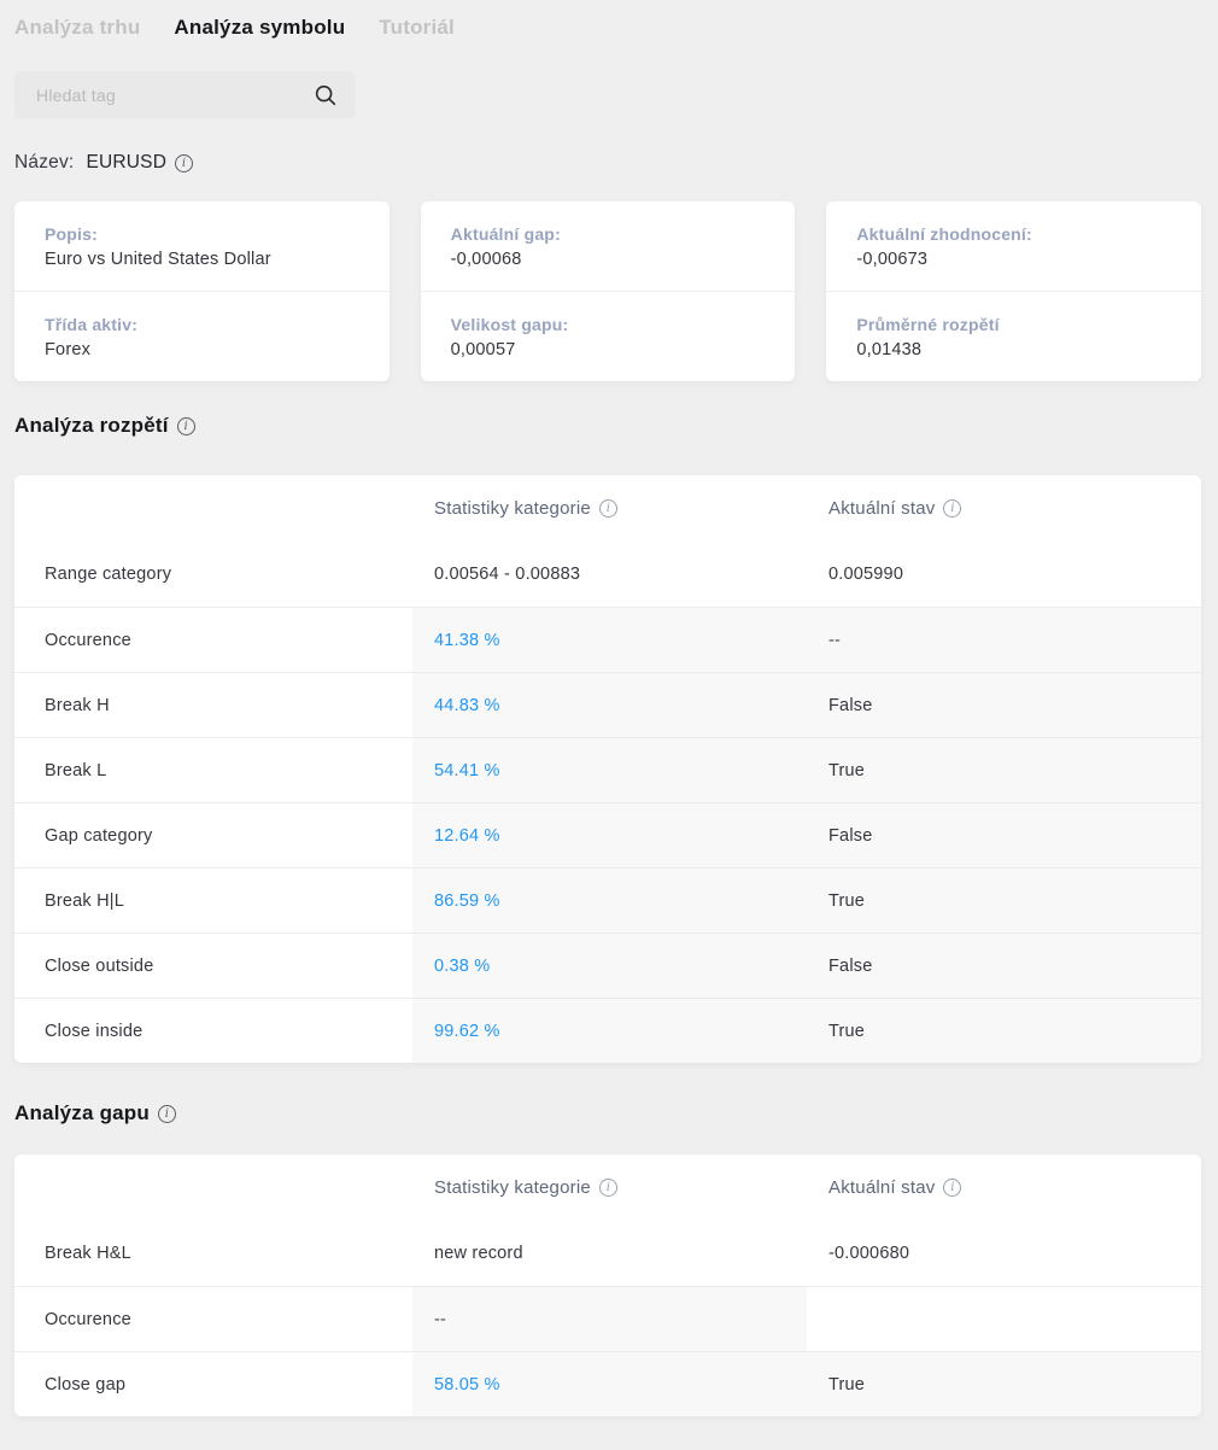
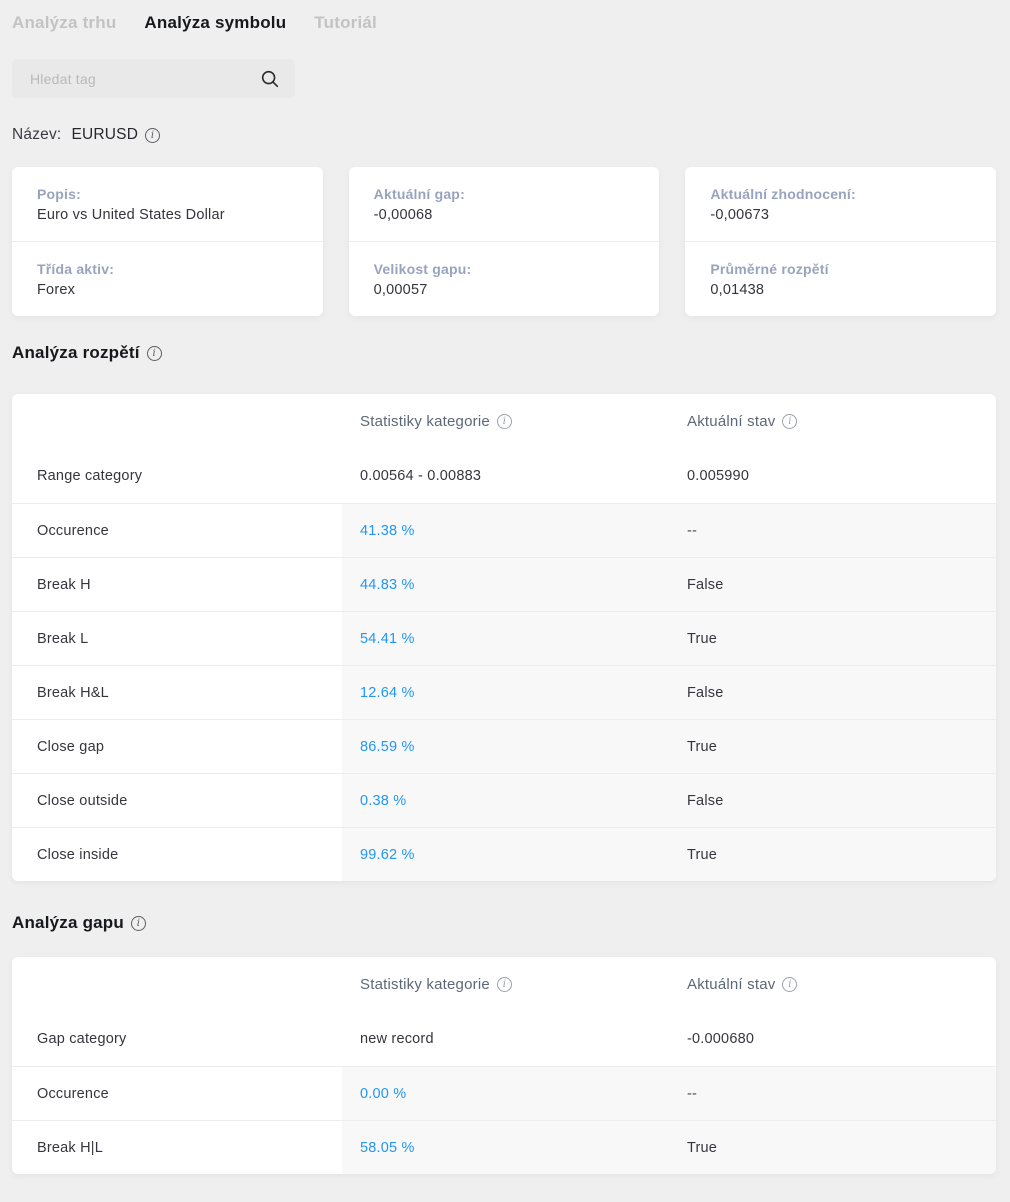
  Analýza trhu
  Analýza symbolu
  Tutoriál
  Hledat tag
  Název:
  EURUSD
  i
  Popis:
  Euro vs United States Dollar
  Třída aktiv:
  Forex
  Aktuální gap:
  -0,00068
  Velikost gapu:
  0,00057
  Aktuální zhodnocení:
  -0,00673
  Průměrné rozpětí
  0,01438
  Analýza rozpětí
  i
  Statistiky kategorie
  i
  Aktuální stav
  i
  Range category
  0.00564 - 0.00883
  0.005990
  Occurence
  41.38 %
  --
  Break H
  44.83 %
  False
  Break L
  54.41 %
  True
- Gap category
+ Break H&L
  12.64 %
  False
- Break H|L
+ Close gap
  86.59 %
  True
  Close outside
  0.38 %
  False
  Close inside
  99.62 %
  True
  Analýza gapu
  i
  Statistiky kategorie
  i
  Aktuální stav
  i
- Break H&L
+ Gap category
  new record
  -0.000680
  Occurence
+ 0.00 %
  --
- Close gap
+ Break H|L
  58.05 %
  True
